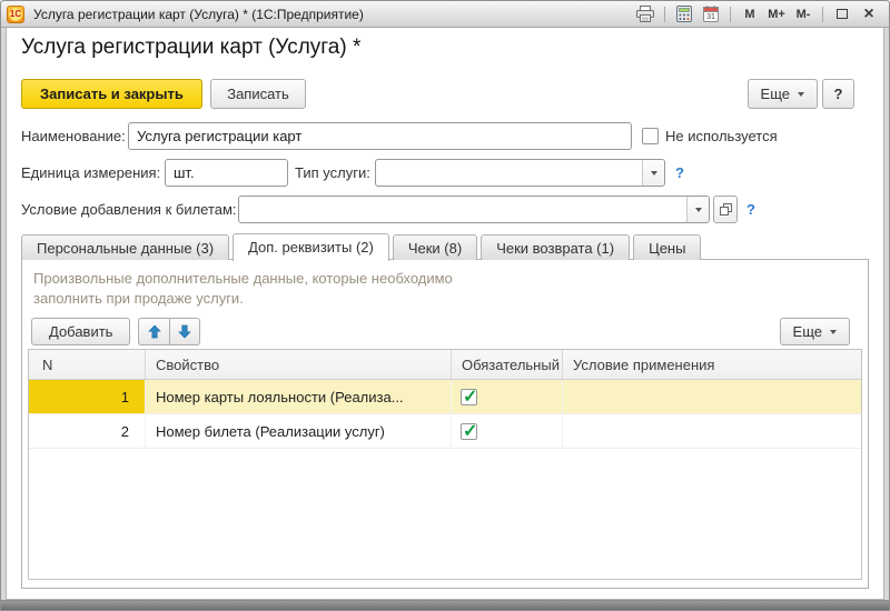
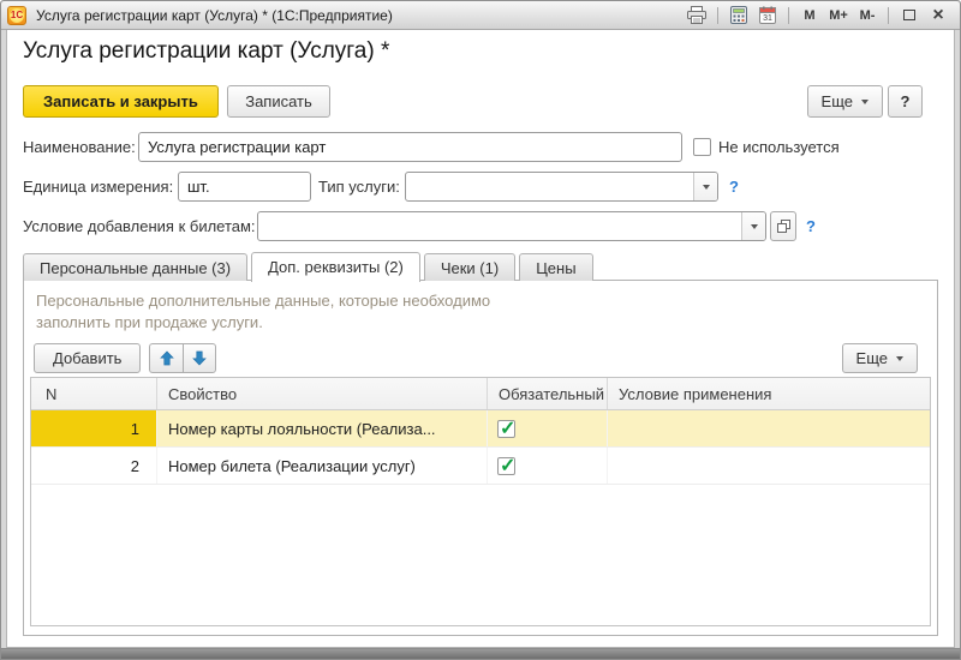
  1С
  Услуга регистрации карт (Услуга) * (1С:Предприятие)
  M
  M+
  M-
  ×
  Услуга регистрации карт (Услуга) *
  Записать и закрыть
  Записать
  Еще
  ?
  Наименование:
  Услуга регистрации карт
  Не используется
  Единица измерения:
  шт.
  Тип услуги:
  ?
  Условие добавления к билетам:
  ?
  Персональные данные (3)
  Доп. реквизиты (2)
- Чеки (8)
+ Чеки (1)
- Чеки возврата (1)
  Цены
- Произвольные дополнительные данные, которые необходимо
+ Персональные дополнительные данные, которые необходимо
  заполнить при продаже услуги.
  Добавить
  Еще
  N
  Свойство
  Обязательный
  Условие применения
  1
  Номер карты лояльности (Реализа...
  2
  Номер билета (Реализации услуг)
